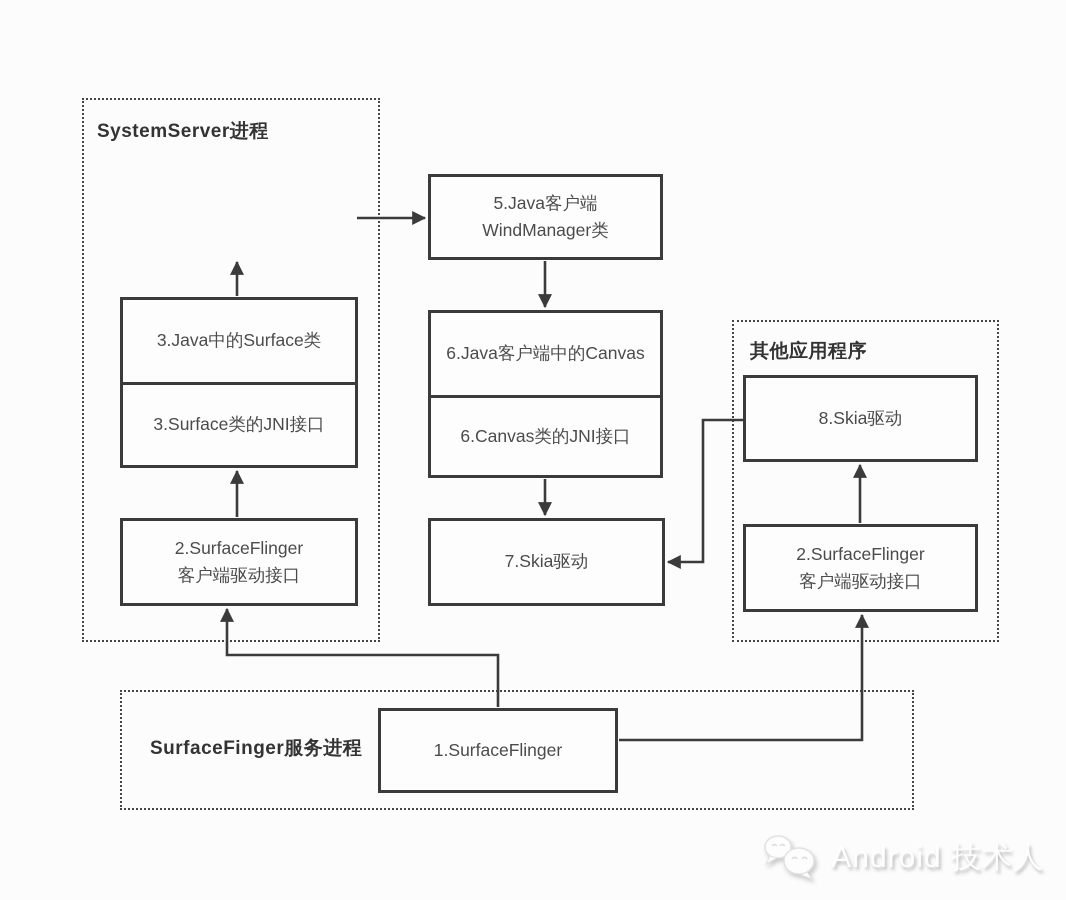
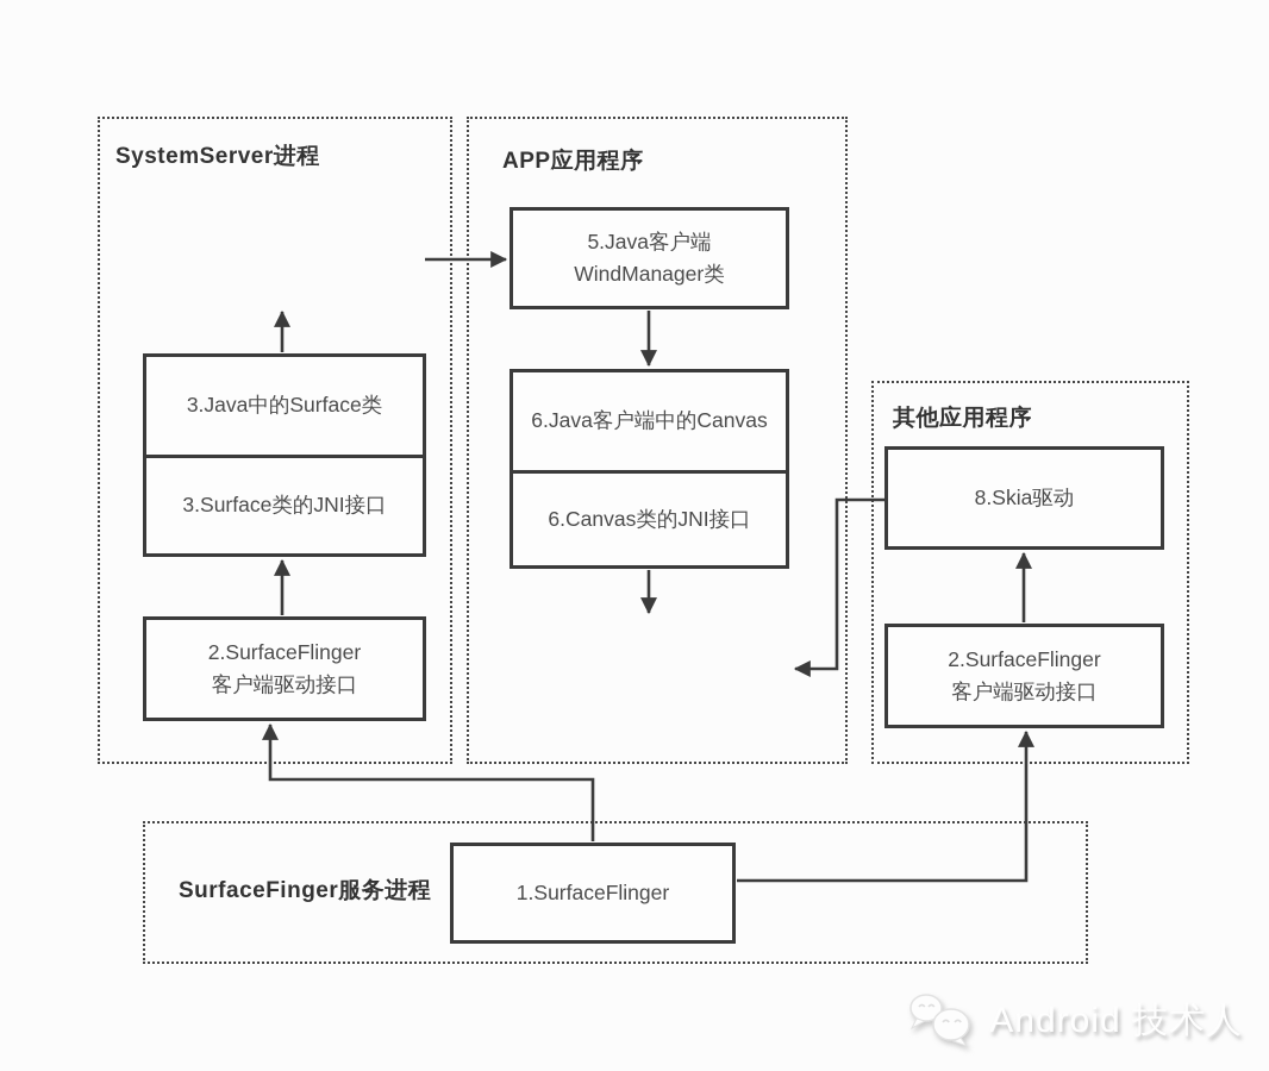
  SystemServer进程
+ APP应用程序
  其他应用程序
  SurfaceFinger服务进程
  3.Java中的Surface类
  3.Surface类的JNI接口
  2.SurfaceFlinger
  客户端驱动接口
  5.Java客户端
  WindManager类
  6.Java客户端中的Canvas
  6.Canvas类的JNI接口
- 7.Skia驱动
  8.Skia驱动
  2.SurfaceFlinger
  客户端驱动接口
  1.SurfaceFlinger
  Android 技术人
